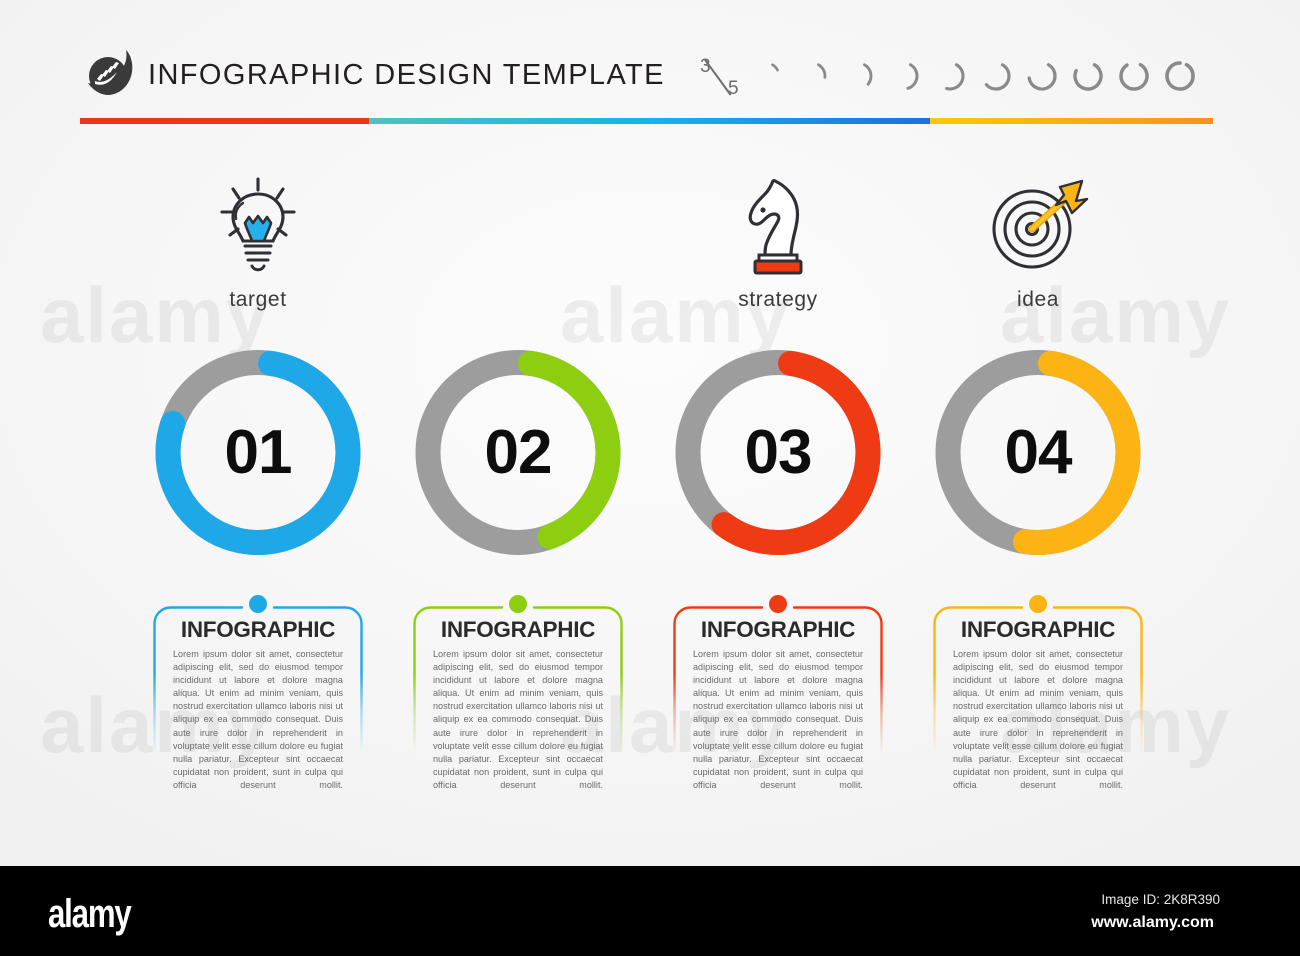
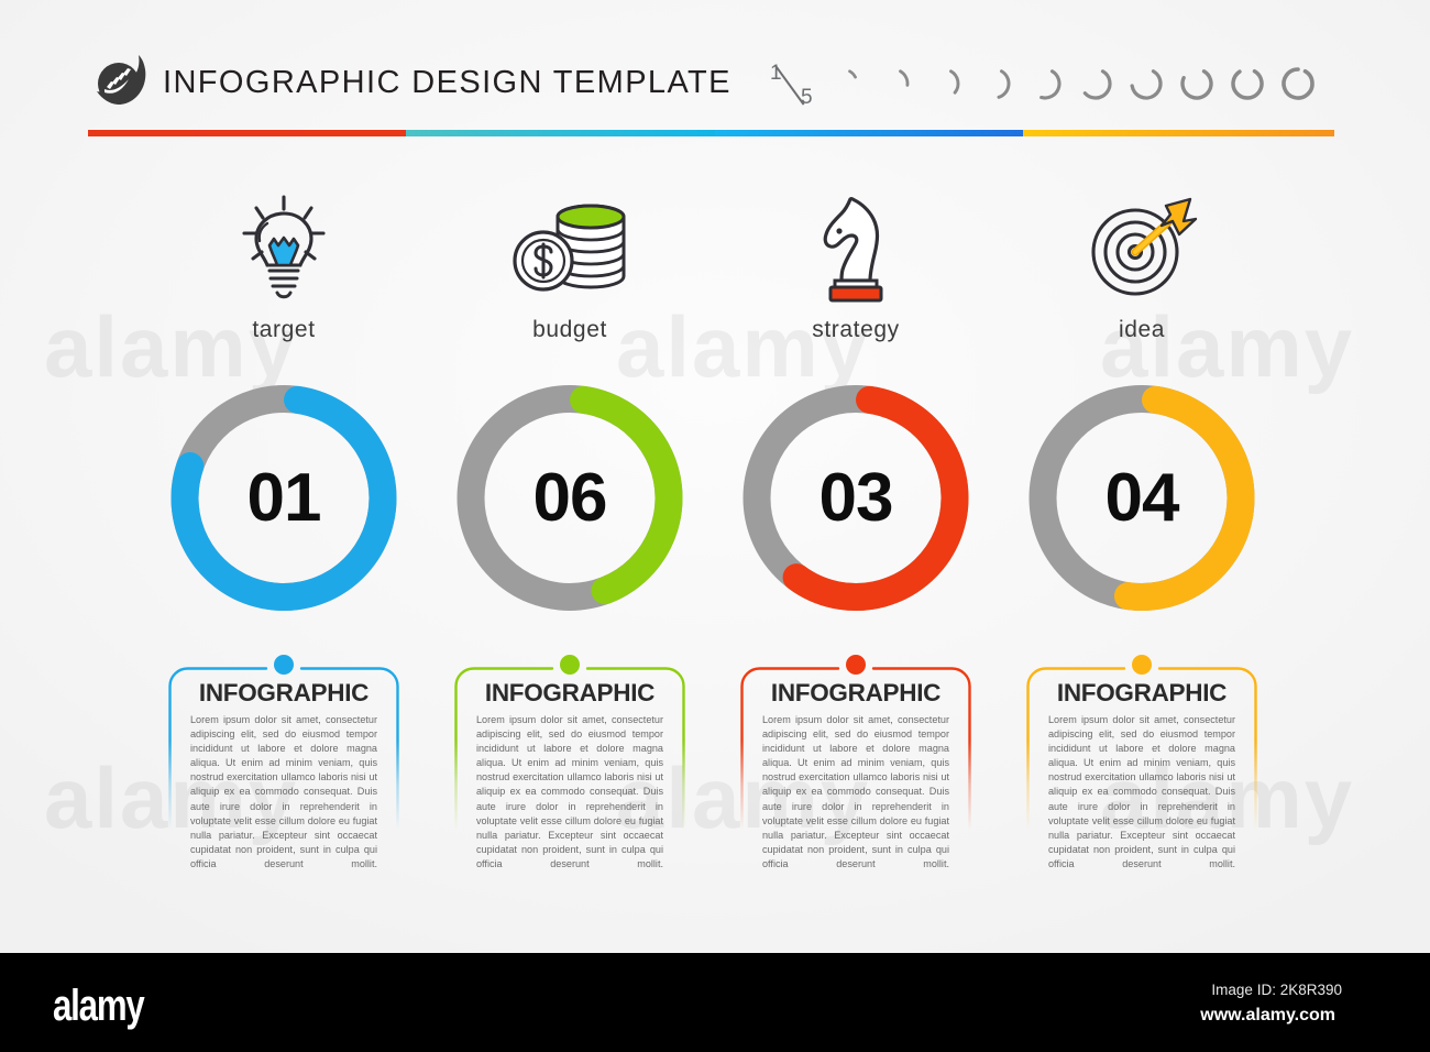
  alamy
  alamy
  alamy
  alamy
  alamy
  alamy
  INFOGRAPHIC DESIGN TEMPLATE
- 3
+ 1
  5
  target
+ budget
  strategy
  idea
  01
- 02
+ 06
  03
  04
  INFOGRAPHIC
  Lorem ipsum dolor sit amet, consectetur adipiscing elit, sed do eiusmod tempor incididunt ut labore et dolore magna aliqua. Ut enim ad minim veniam, quis nostrud exercitation ullamco laboris nisi ut aliquip ex ea commodo consequat. Duis aute irure dolor in reprehenderit in voluptate velit esse cillum dolore eu fugiat nulla pariatur. Excepteur sint occaecat cupidatat non proident, sunt in culpa qui officia deserunt mollit.
  INFOGRAPHIC
  Lorem ipsum dolor sit amet, consectetur adipiscing elit, sed do eiusmod tempor incididunt ut labore et dolore magna aliqua. Ut enim ad minim veniam, quis nostrud exercitation ullamco laboris nisi ut aliquip ex ea commodo consequat. Duis aute irure dolor in reprehenderit in voluptate velit esse cillum dolore eu fugiat nulla pariatur. Excepteur sint occaecat cupidatat non proident, sunt in culpa qui officia deserunt mollit.
  INFOGRAPHIC
  Lorem ipsum dolor sit amet, consectetur adipiscing elit, sed do eiusmod tempor incididunt ut labore et dolore magna aliqua. Ut enim ad minim veniam, quis nostrud exercitation ullamco laboris nisi ut aliquip ex ea commodo consequat. Duis aute irure dolor in reprehenderit in voluptate velit esse cillum dolore eu fugiat nulla pariatur. Excepteur sint occaecat cupidatat non proident, sunt in culpa qui officia deserunt mollit.
  INFOGRAPHIC
  Lorem ipsum dolor sit amet, consectetur adipiscing elit, sed do eiusmod tempor incididunt ut labore et dolore magna aliqua. Ut enim ad minim veniam, quis nostrud exercitation ullamco laboris nisi ut aliquip ex ea commodo consequat. Duis aute irure dolor in reprehenderit in voluptate velit esse cillum dolore eu fugiat nulla pariatur. Excepteur sint occaecat cupidatat non proident, sunt in culpa qui officia deserunt mollit.
  alamy
  Image ID: 2K8R390
  www.alamy.com
